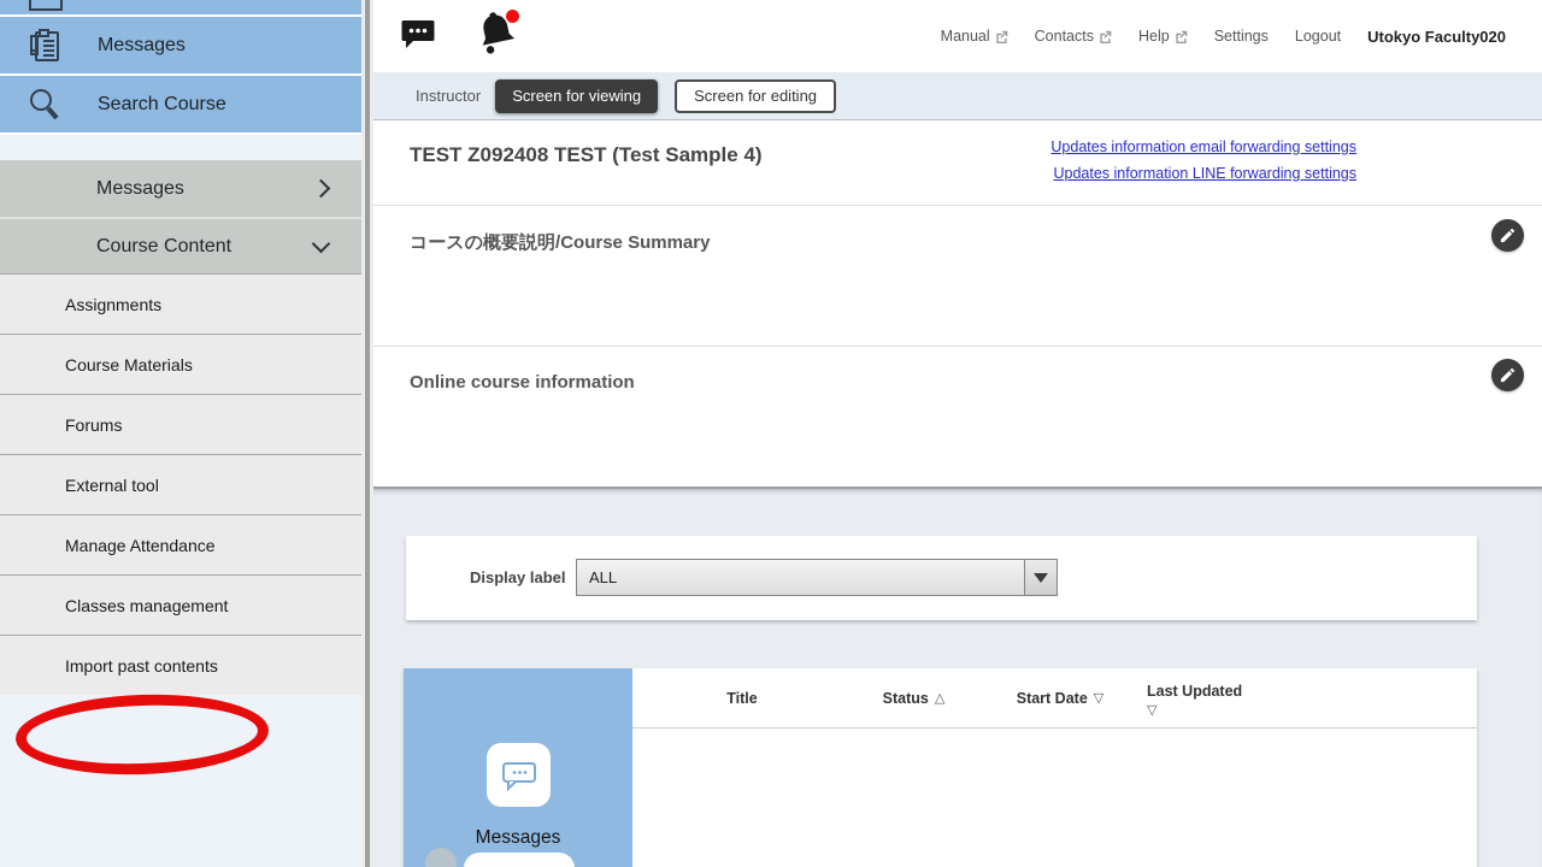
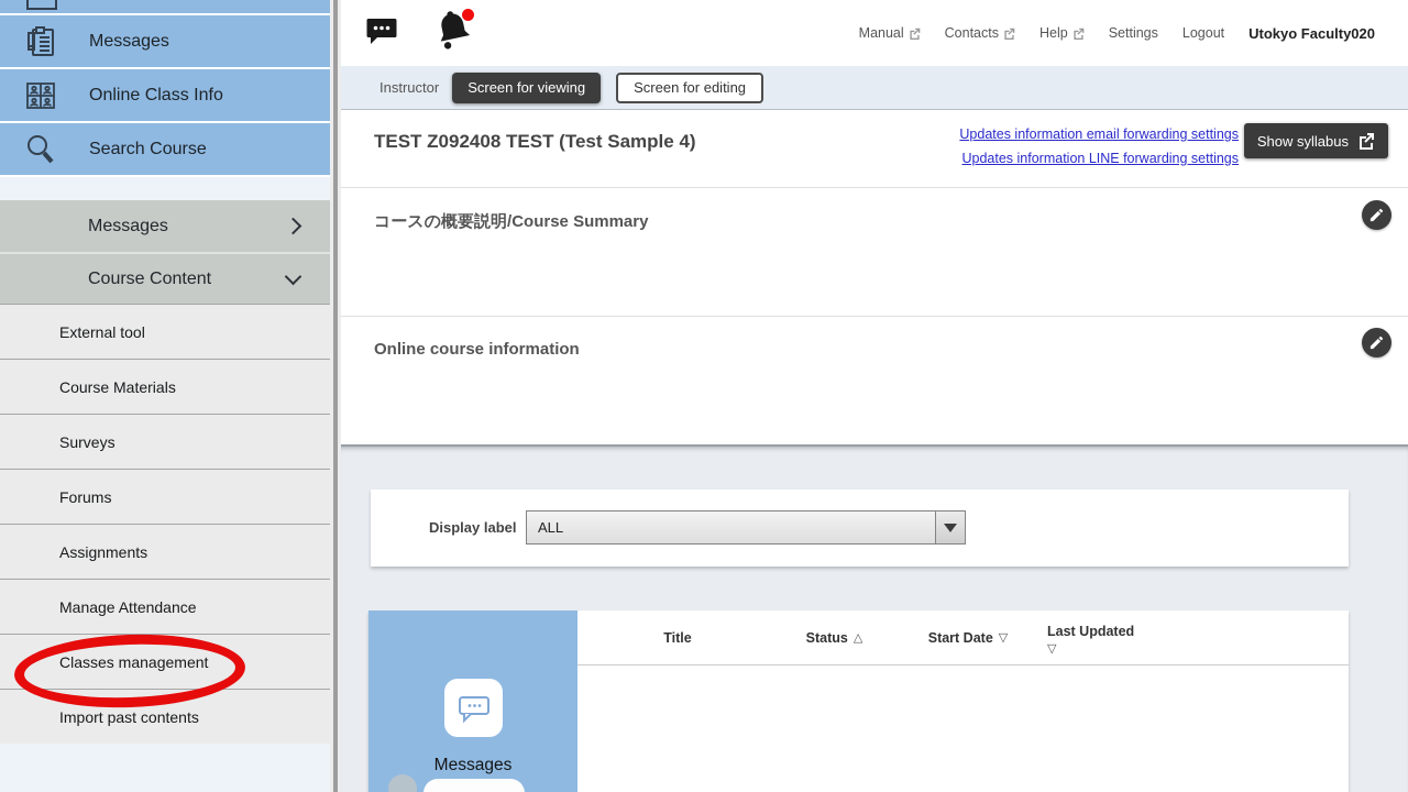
  Messages
+ Online Class Info
  Search Course
  Messages
  Course Content
- Assignments
+ External tool
  Course Materials
+ Surveys
  Forums
- External tool
+ Assignments
  Manage Attendance
  Classes management
  Import past contents
  Manual
  Contacts
  Help
  Settings
  Logout
  Utokyo Faculty020
  Instructor
  Screen for viewing
  Screen for editing
  TEST Z092408 TEST (Test Sample 4)
  Updates information email forwarding settings
  Updates information LINE forwarding settings
+ Show syllabus
  コースの概要説明/Course Summary
  Online course information
  Display label
  ALL
  Messages
  Title
  Status
  △
  Start Date
  ▽
  Last Updated
  ▽
